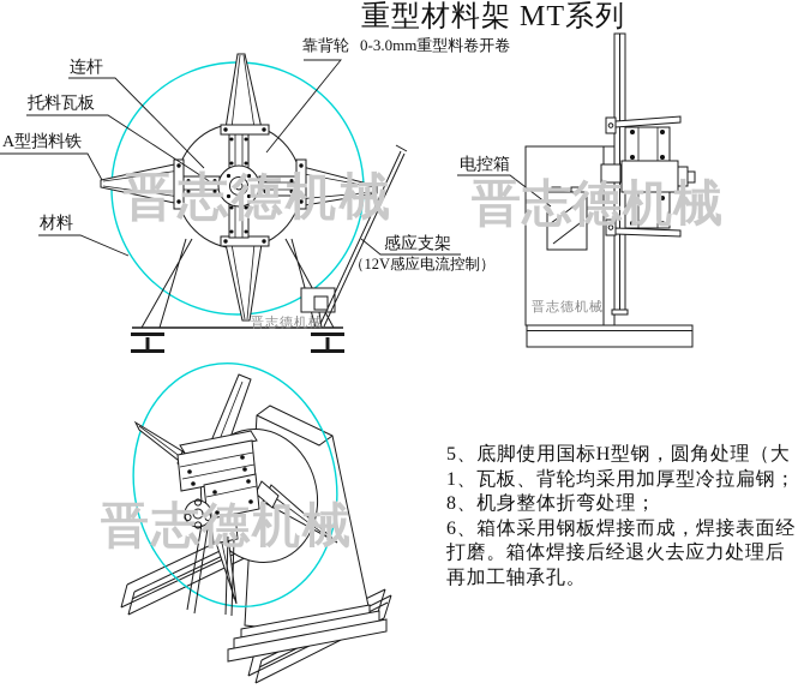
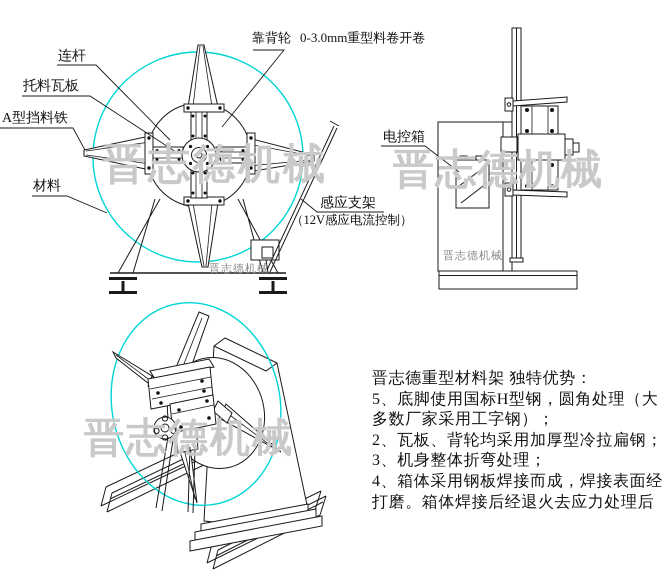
  晋志德机械
  晋志德机械
  晋志德机械
- 重型材料架 MT系列
  靠背轮
  0-3.0mm重型料卷开卷
  连杆
  托料瓦板
  A型挡料铁
  材料
  感应支架
  （12V感应电流控制）
  电控箱
  晋志德机械
  晋志德机械
+ 晋志德重型材料架 独特优势：
  5、底脚使用国标H型钢，圆角处理（大
+ 多数厂家采用工字钢）；
- 1、瓦板、背轮均采用加厚型冷拉扁钢；
+ 2、瓦板、背轮均采用加厚型冷拉扁钢；
- 8、机身整体折弯处理；
+ 3、机身整体折弯处理；
- 6、箱体采用钢板焊接而成，焊接表面经
+ 4、箱体采用钢板焊接而成，焊接表面经
  打磨。箱体焊接后经退火去应力处理后
- 再加工轴承孔。
